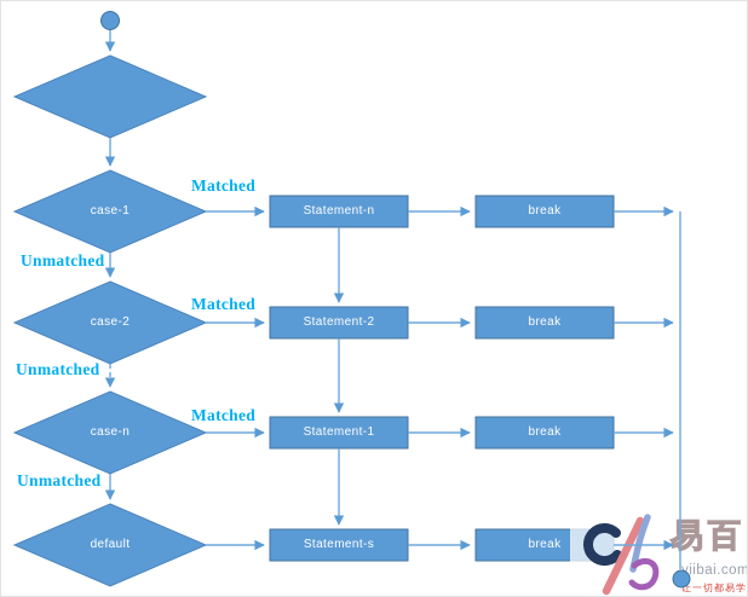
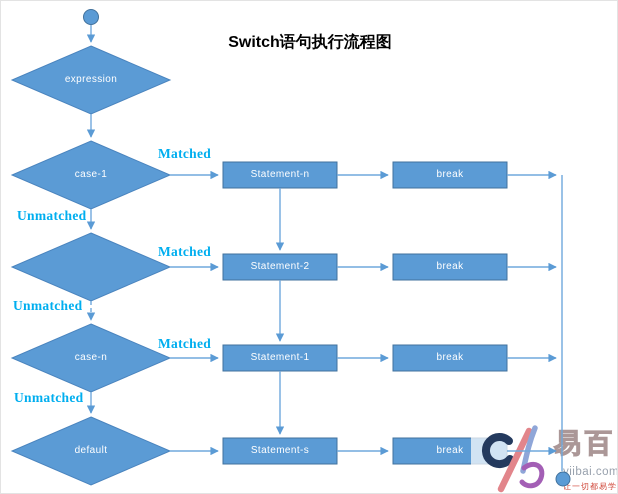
+ Switch语句执行流程图
+ expression
  case-1
- case-2
  case-n
  default
  Statement-n
  Statement-2
  Statement-1
  Statement-s
  break
  break
  break
  break
  Matched
  Matched
  Matched
  Unmatched
  Unmatched
  Unmatched
  易百
  yiibai.com
  让一切都易学
